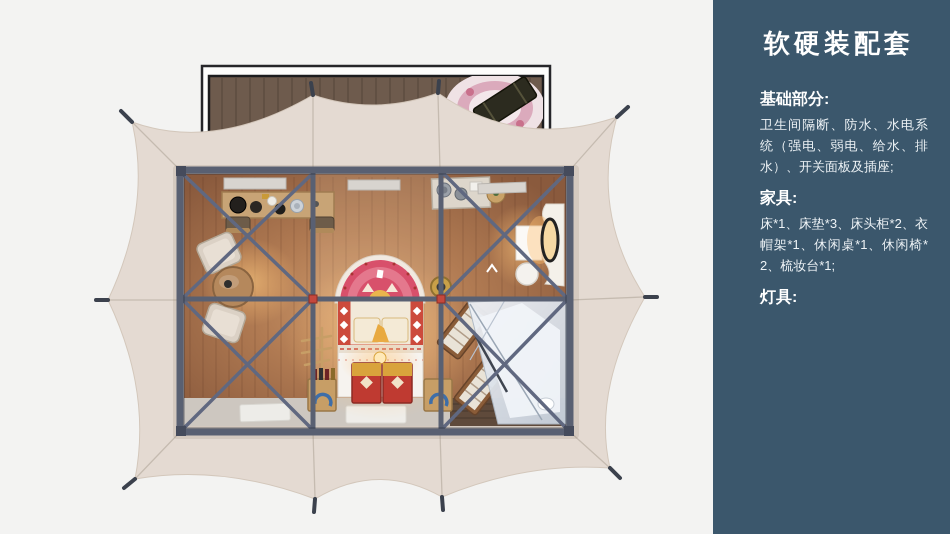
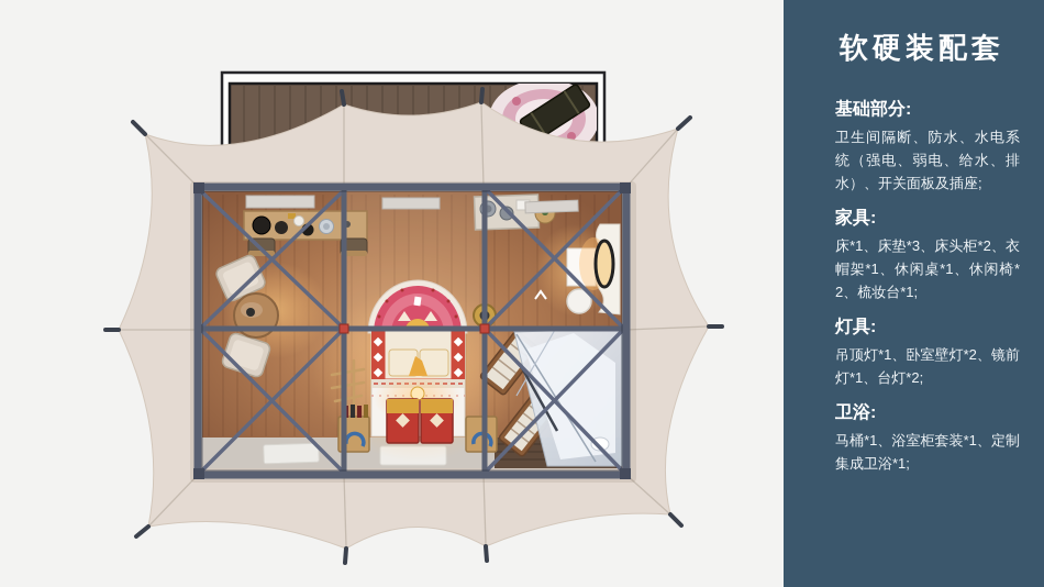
  软硬装配套
  基础部分:
  卫生间隔断、防水、水电系统（强电、弱电、给水、排水）、开关面板及插座;
  家具:
  床*1、床垫*3、床头柜*2、衣帽架*1、休闲桌*1、休闲椅*2、梳妆台*1;
  灯具:
+ 吊顶灯*1、卧室壁灯*2、镜前灯*1、台灯*2;
+ 卫浴:
+ 马桶*1、浴室柜套装*1、定制集成卫浴*1;
